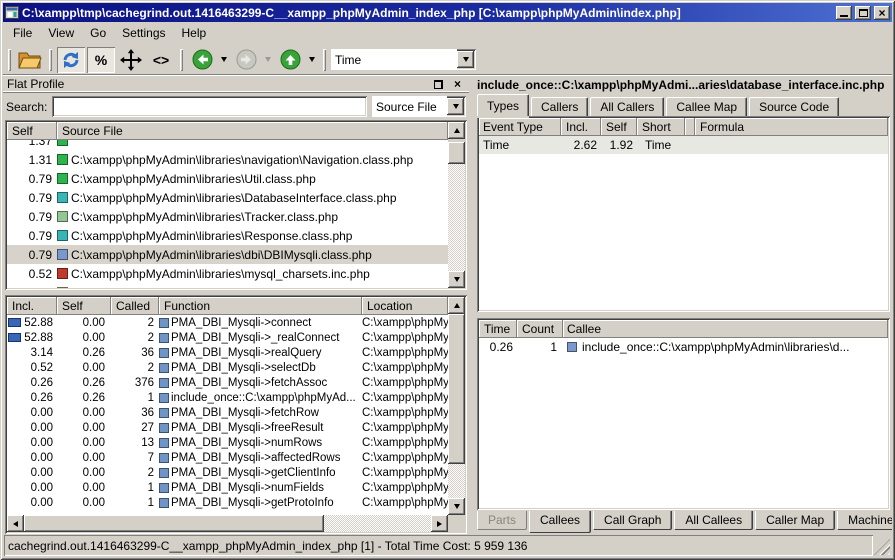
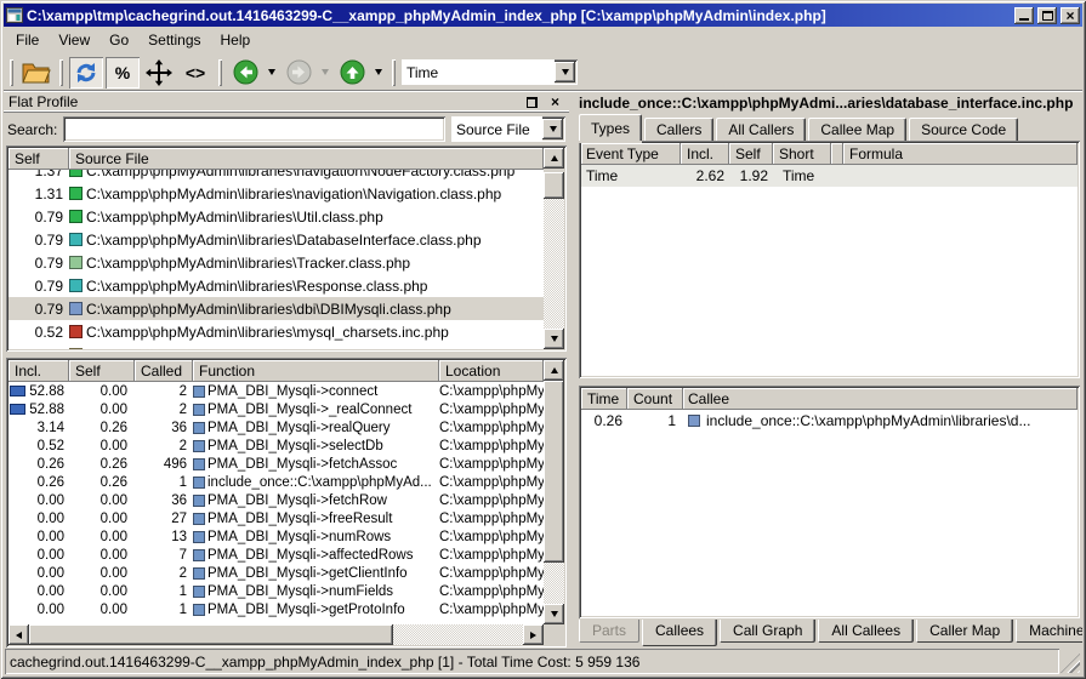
  C:\xampp\tmp\cachegrind.out.1416463299-C__xampp_phpMyAdmin_index_php [C:\xampp\phpMyAdmin\index.php]
  ×
  File
  View
  Go
  Settings
  Help
  %
  <>
  Time
  Flat Profile
  ×
  Search:
  Source File
  Self
  Source File
  1.37
+ C:\xampp\phpMyAdmin\libraries\navigation\NodeFactory.class.php
  1.31
  C:\xampp\phpMyAdmin\libraries\navigation\Navigation.class.php
  0.79
  C:\xampp\phpMyAdmin\libraries\Util.class.php
  0.79
  C:\xampp\phpMyAdmin\libraries\DatabaseInterface.class.php
  0.79
  C:\xampp\phpMyAdmin\libraries\Tracker.class.php
  0.79
  C:\xampp\phpMyAdmin\libraries\Response.class.php
  0.79
  C:\xampp\phpMyAdmin\libraries\dbi\DBIMysqli.class.php
  0.52
  C:\xampp\phpMyAdmin\libraries\mysql_charsets.inc.php
  Incl.
  Self
  Called
  Function
  Location
  52.88
  0.00
  2
  PMA_DBI_Mysqli->connect
  C:\xampp\phpMy
  52.88
  0.00
  2
  PMA_DBI_Mysqli->_realConnect
  C:\xampp\phpMy
  3.14
  0.26
  36
  PMA_DBI_Mysqli->realQuery
  C:\xampp\phpMy
  0.52
  0.00
  2
  PMA_DBI_Mysqli->selectDb
  C:\xampp\phpMy
  0.26
  0.26
- 376
+ 496
  PMA_DBI_Mysqli->fetchAssoc
  C:\xampp\phpMy
  0.26
  0.26
  1
  include_once::C:\xampp\phpMyAd...
  C:\xampp\phpMy
  0.00
  0.00
  36
  PMA_DBI_Mysqli->fetchRow
  C:\xampp\phpMy
  0.00
  0.00
  27
  PMA_DBI_Mysqli->freeResult
  C:\xampp\phpMy
  0.00
  0.00
  13
  PMA_DBI_Mysqli->numRows
  C:\xampp\phpMy
  0.00
  0.00
  7
  PMA_DBI_Mysqli->affectedRows
  C:\xampp\phpMy
  0.00
  0.00
  2
  PMA_DBI_Mysqli->getClientInfo
  C:\xampp\phpMy
  0.00
  0.00
  1
  PMA_DBI_Mysqli->numFields
  C:\xampp\phpMy
  0.00
  0.00
  1
  PMA_DBI_Mysqli->getProtoInfo
  C:\xampp\phpMy
  include_once::C:\xampp\phpMyAdmi...aries\database_interface.inc.php
  Types
  Callers
  All Callers
  Callee Map
  Source Code
  Event Type
  Incl.
  Self
  Short
  Formula
  Time
  2.62
  1.92
  Time
  Time
  Count
  Callee
  0.26
  1
  include_once::C:\xampp\phpMyAdmin\libraries\d...
  Parts
  Callees
  Call Graph
  All Callees
  Caller Map
  Machine
  cachegrind.out.1416463299-C__xampp_phpMyAdmin_index_php [1] - Total Time Cost: 5 959 136
